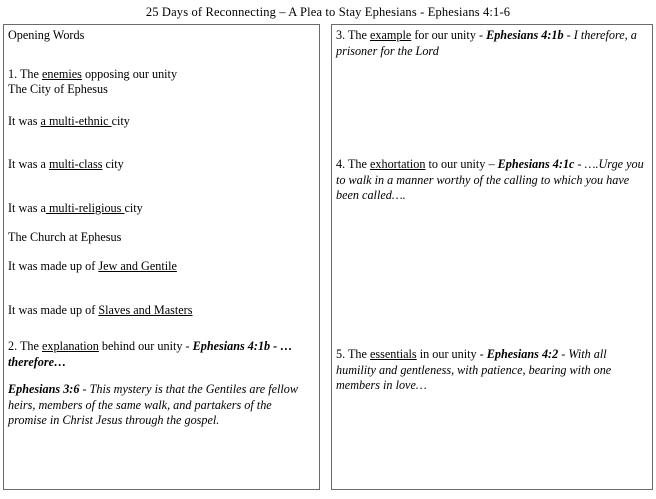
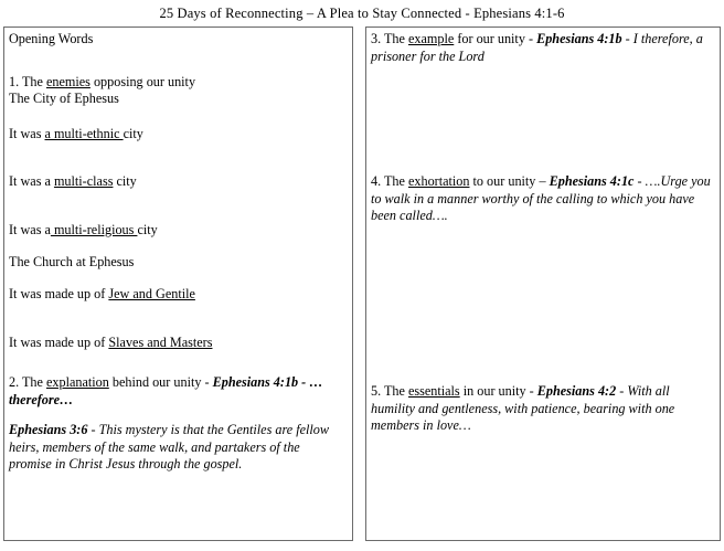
- 25 Days of Reconnecting – A Plea to Stay Ephesians - Ephesians 4:1-6
+ 25 Days of Reconnecting – A Plea to Stay Connected - Ephesians 4:1-6
  Opening Words
  1. The enemies opposing our unity
  The City of Ephesus
  It was a multi-ethnic city
  It was a multi-class city
  It was a multi-religious city
  The Church at Ephesus
  It was made up of Jew and Gentile
  It was made up of Slaves and Masters
  2. The explanation behind our unity - Ephesians 4:1b - …therefore…
  Ephesians 3:6 - This mystery is that the Gentiles are fellow heirs, members of the same walk, and partakers of the promise in Christ Jesus through the gospel.
  3. The example for our unity - Ephesians 4:1b - I therefore, a prisoner for the Lord
  4. The exhortation to our unity – Ephesians 4:1c - ….Urge you to walk in a manner worthy of the calling to which you have been called….
  5. The essentials in our unity - Ephesians 4:2 - With all humility and gentleness, with patience, bearing with one members in love…
